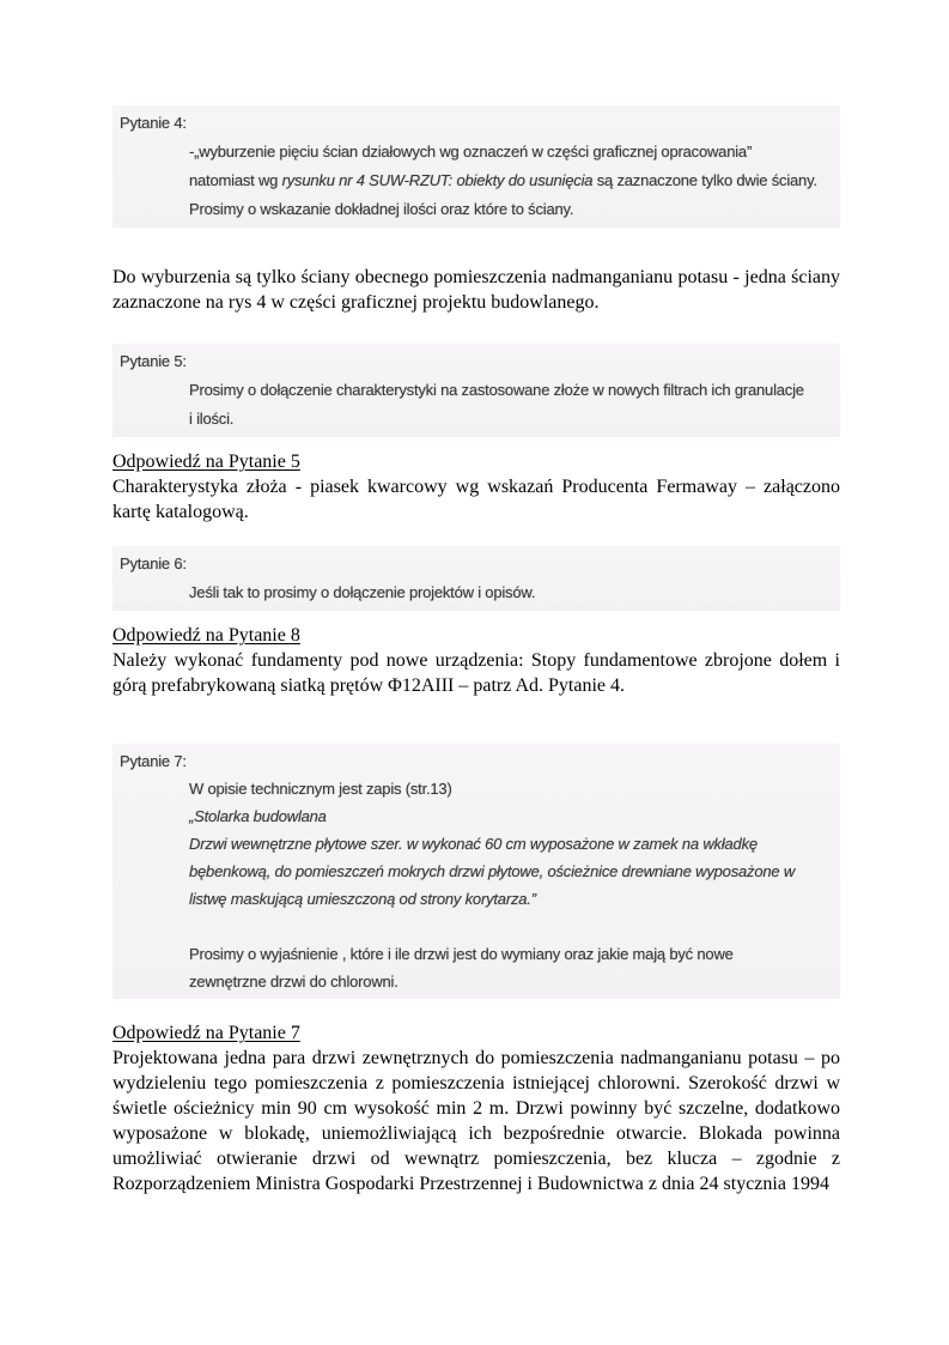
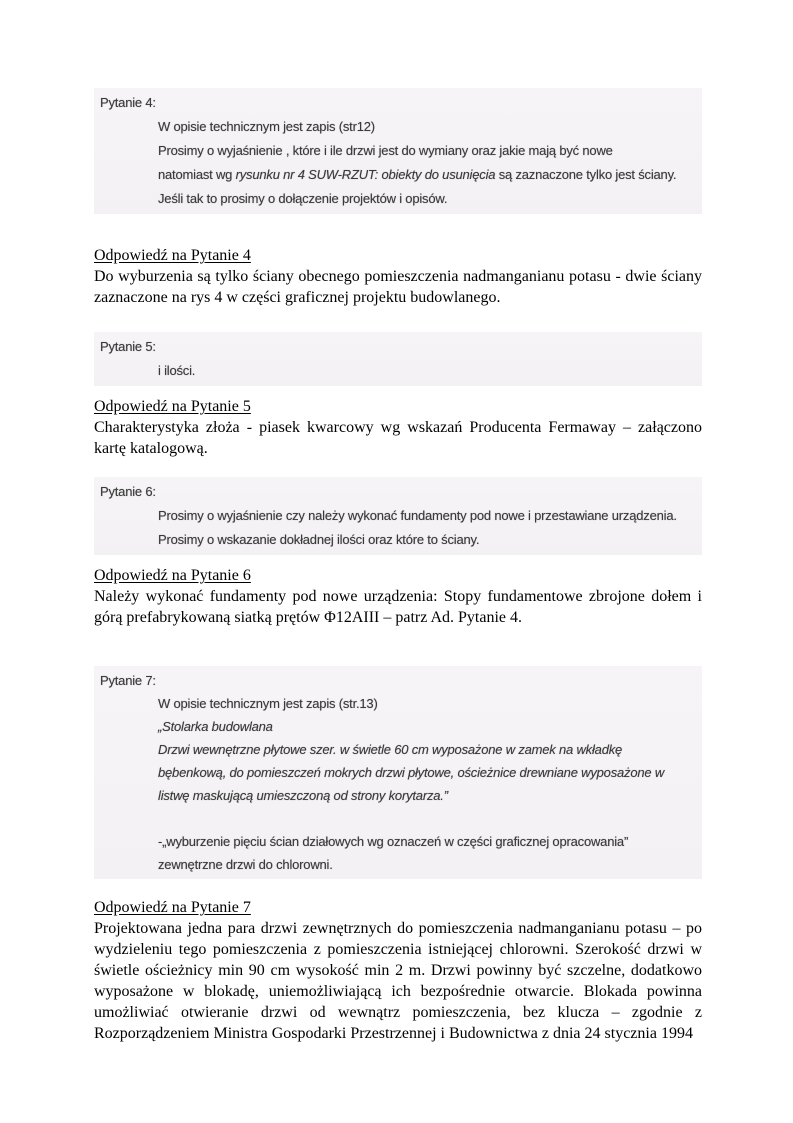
  Pytanie 4:
+ W opisie technicznym jest zapis (str12)
- -„wyburzenie pięciu ścian działowych wg oznaczeń w części graficznej opracowania”
+ Prosimy o wyjaśnienie , które i ile drzwi jest do wymiany oraz jakie mają być nowe
- natomiast wg rysunku nr 4 SUW-RZUT: obiekty do usunięcia są zaznaczone tylko dwie ściany.
+ natomiast wg rysunku nr 4 SUW-RZUT: obiekty do usunięcia są zaznaczone tylko jest ściany.
- Prosimy o wskazanie dokładnej ilości oraz które to ściany.
+ Jeśli tak to prosimy o dołączenie projektów i opisów.
+ Odpowiedź na Pytanie 4
- Do wyburzenia są tylko ściany obecnego pomieszczenia nadmanganianu potasu - jedna ściany zaznaczone na rys 4 w części graficznej projektu budowlanego.
+ Do wyburzenia są tylko ściany obecnego pomieszczenia nadmanganianu potasu - dwie ściany zaznaczone na rys 4 w części graficznej projektu budowlanego.
  Pytanie 5:
- Prosimy o dołączenie charakterystyki na zastosowane złoże w nowych filtrach ich granulacje
  i ilości.
  Odpowiedź na Pytanie 5
  Charakterystyka złoża - piasek kwarcowy wg wskazań Producenta Fermaway – załączono kartę katalogową.
  Pytanie 6:
+ Prosimy o wyjaśnienie czy należy wykonać fundamenty pod nowe i przestawiane urządzenia.
- Jeśli tak to prosimy o dołączenie projektów i opisów.
+ Prosimy o wskazanie dokładnej ilości oraz które to ściany.
- Odpowiedź na Pytanie 8
+ Odpowiedź na Pytanie 6
  Należy wykonać fundamenty pod nowe urządzenia: Stopy fundamentowe zbrojone dołem i górą prefabrykowaną siatką prętów Φ12AIII – patrz Ad. Pytanie 4.
  Pytanie 7:
  W opisie technicznym jest zapis (str.13)
  „Stolarka budowlana
- Drzwi wewnętrzne płytowe szer. w wykonać 60 cm wyposażone w zamek na wkładkę
+ Drzwi wewnętrzne płytowe szer. w świetle 60 cm wyposażone w zamek na wkładkę
  bębenkową, do pomieszczeń mokrych drzwi płytowe, ościeżnice drewniane wyposażone w
  listwę maskującą umieszczoną od strony korytarza.”
- Prosimy o wyjaśnienie , które i ile drzwi jest do wymiany oraz jakie mają być nowe
+ -„wyburzenie pięciu ścian działowych wg oznaczeń w części graficznej opracowania”
  zewnętrzne drzwi do chlorowni.
  Odpowiedź na Pytanie 7
  Projektowana jedna para drzwi zewnętrznych do pomieszczenia nadmanganianu potasu – po wydzieleniu tego pomieszczenia z pomieszczenia istniejącej chlorowni. Szerokość drzwi w świetle ościeżnicy min 90 cm wysokość min 2 m. Drzwi powinny być szczelne, dodatkowo wyposażone w blokadę, uniemożliwiającą ich bezpośrednie otwarcie. Blokada powinna umożliwiać otwieranie drzwi od wewnątrz pomieszczenia, bez klucza – zgodnie z Rozporządzeniem Ministra Gospodarki Przestrzennej i Budownictwa z dnia 24 stycznia 1994
